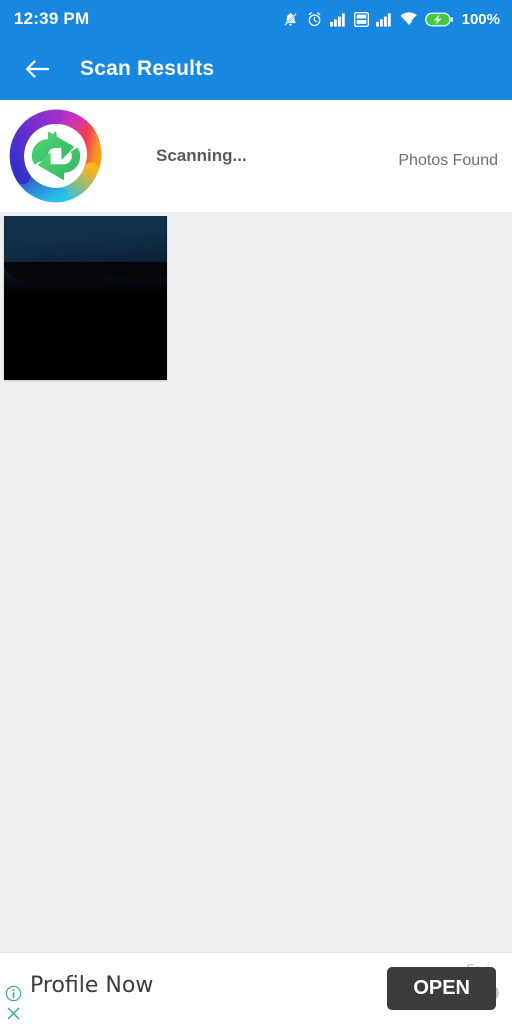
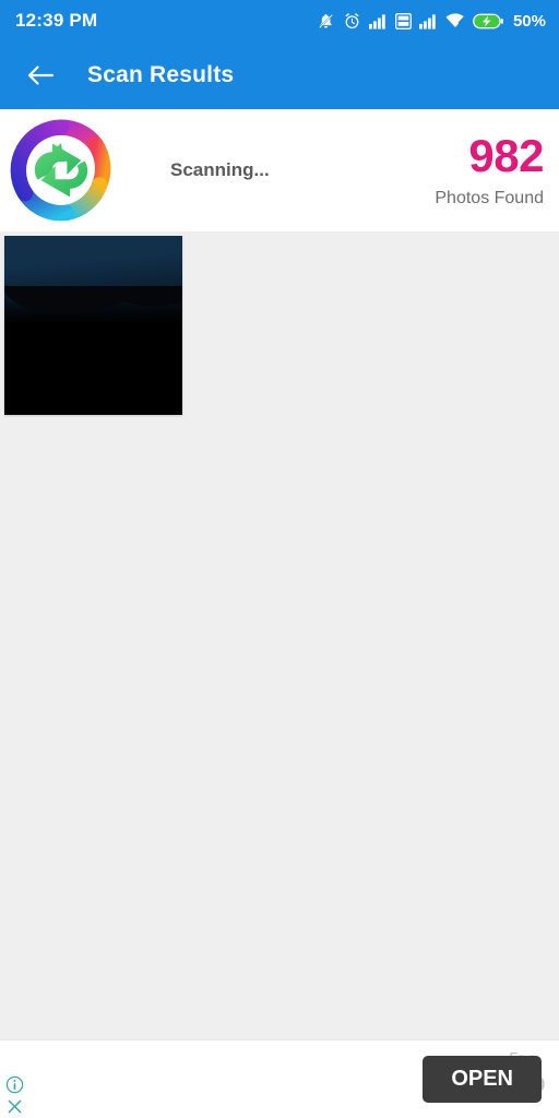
  12:39 PM
- 100%
+ 50%
  Scan Results
  Scanning...
+ 982
  Photos Found
- Profile Now
  OPEN
